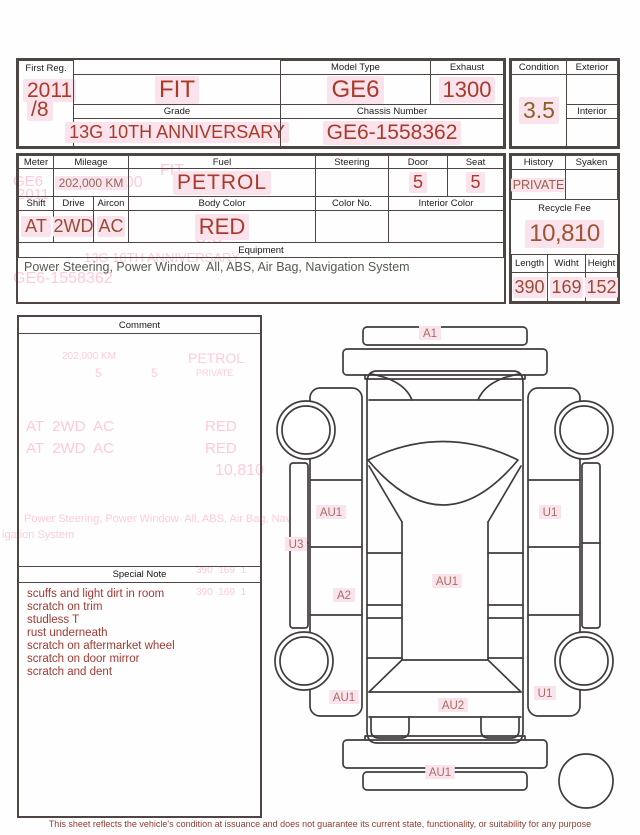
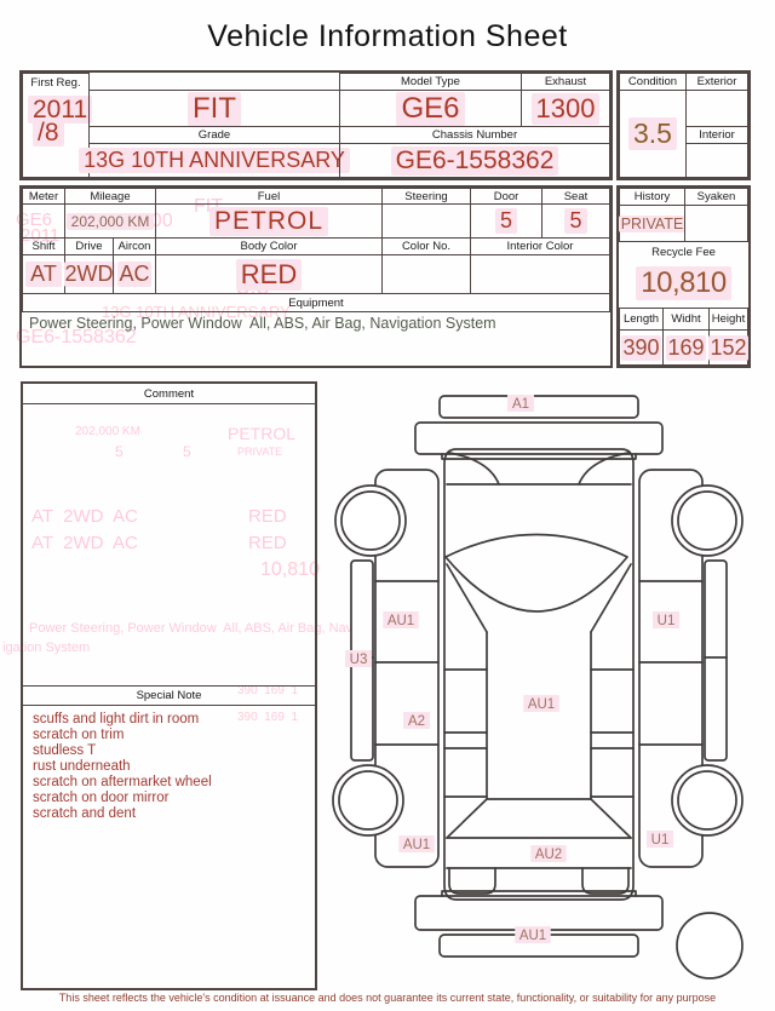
  GE6
  2011
  13G 10TH ANNIVERSARY
  GE6-1558362
  202,000 KM
  PETROL
  5
  5
  PRIVATE
  AT 2WD AC
  RED
  AT 2WD AC
  RED
  10,810
  Power Steering, Power Window All, ABS, Air Bag, Nav
  igation System
  390 169 1
  390 169 1
+ Vehicle Information Sheet
  First Reg.
  2011
  /8
  FIT
  Model Type
  GE6
  Exhaust
  1300
  Grade
  13G 10TH ANNIVERSARY
  Chassis Number
  GE6-1558362
  Condition
  3.5
  Exterior
  Interior
  Meter
  Mileage
  202,000 KM
  Fuel
  PETROL
  Steering
  Door
  5
  Seat
  5
  Shift
  AT
  Drive
  2WD
  Aircon
  AC
  Body Color
  RED
  Color No.
  Interior Color
  Equipment
  Power Steering, Power Window All, ABS, Air Bag, Navigation System
  History
  Syaken
  PRIVATE
  Recycle Fee
  10,810
  Length
  Widht
  Height
  390
  169
  152
  Comment
  Special Note
  scuffs and light dirt in room
  scratch on trim
  studless T
  rust underneath
  scratch on aftermarket wheel
  scratch on door mirror
  scratch and dent
  A1
  AU1
  U1
  U3
  AU1
  A2
  AU1
  U1
  AU2
  AU1
  This sheet reflects the vehicle's condition at issuance and does not guarantee its current state, functionality, or suitability for any purpose
